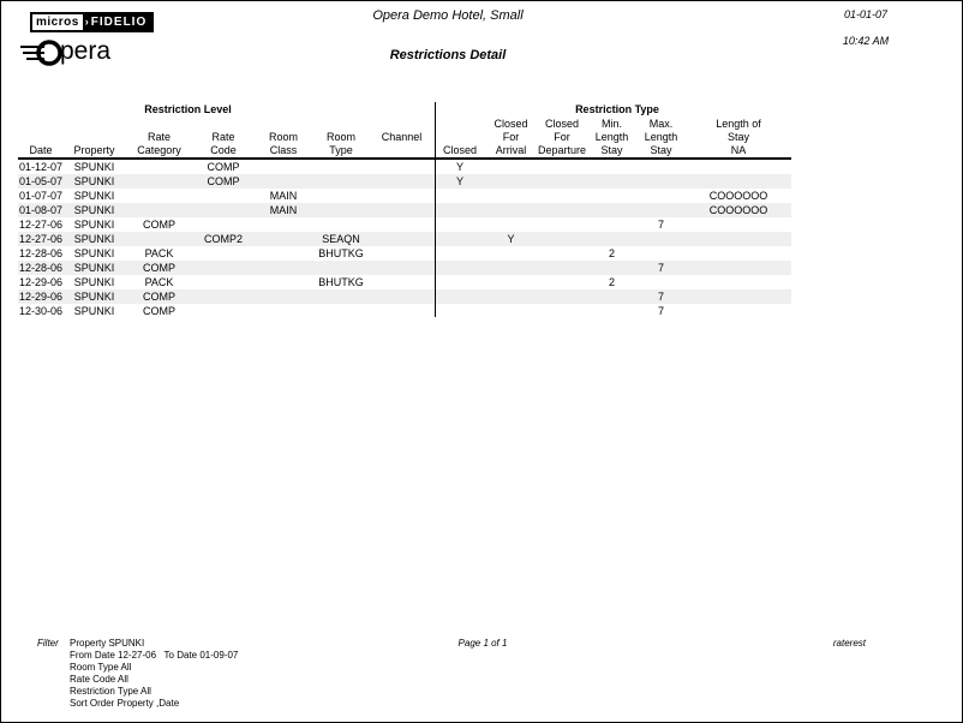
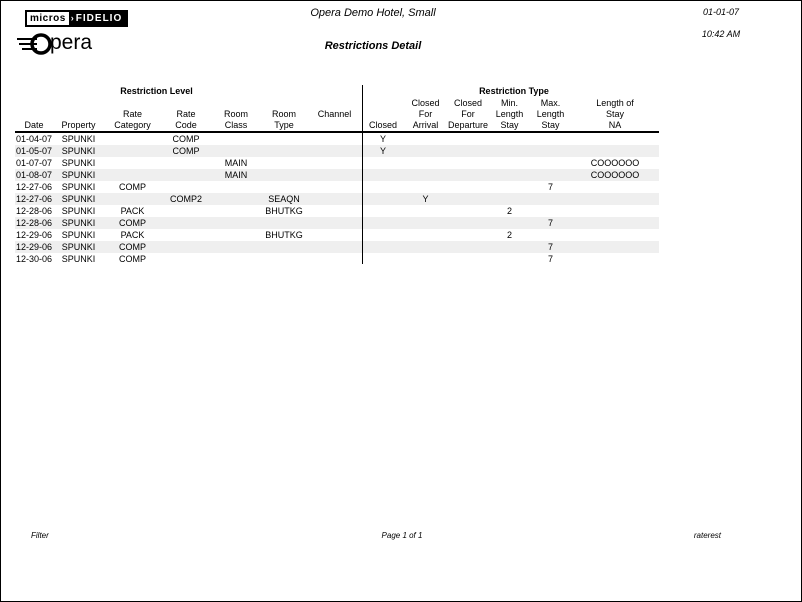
  micros
  ›
  FIDELIO
  pera
  Opera Demo Hotel, Small
  Restrictions Detail
  01-01-07
  10:42 AM
  Restriction Level
  Restriction Type
  Date
  Property
  Rate
  Category
  Rate
  Code
  Room
  Class
  Room
  Type
  Channel
  Closed
  Closed
  For
  Arrival
  Closed
  For
  Departure
  Min.
  Length
  Stay
  Max.
  Length
  Stay
  Length of
  Stay
  NA
- 01-12-07
+ 01-04-07
  SPUNKI
  COMP
  Y
  01-05-07
  SPUNKI
  COMP
  Y
  01-07-07
  SPUNKI
  MAIN
  COOOOOO
  01-08-07
  SPUNKI
  MAIN
  COOOOOO
  12-27-06
  SPUNKI
  COMP
  7
  12-27-06
  SPUNKI
  COMP2
  SEAQN
  Y
  12-28-06
  SPUNKI
  PACK
  BHUTKG
  2
  12-28-06
  SPUNKI
  COMP
  7
  12-29-06
  SPUNKI
  PACK
  BHUTKG
  2
  12-29-06
  SPUNKI
  COMP
  7
  12-30-06
  SPUNKI
  COMP
  7
  Filter
- Property SPUNKI
- From Date 12-27-06 To Date 01-09-07
- Room Type All
- Rate Code All
- Restriction Type All
- Sort Order Property ,Date
  Page 1 of 1
  raterest
